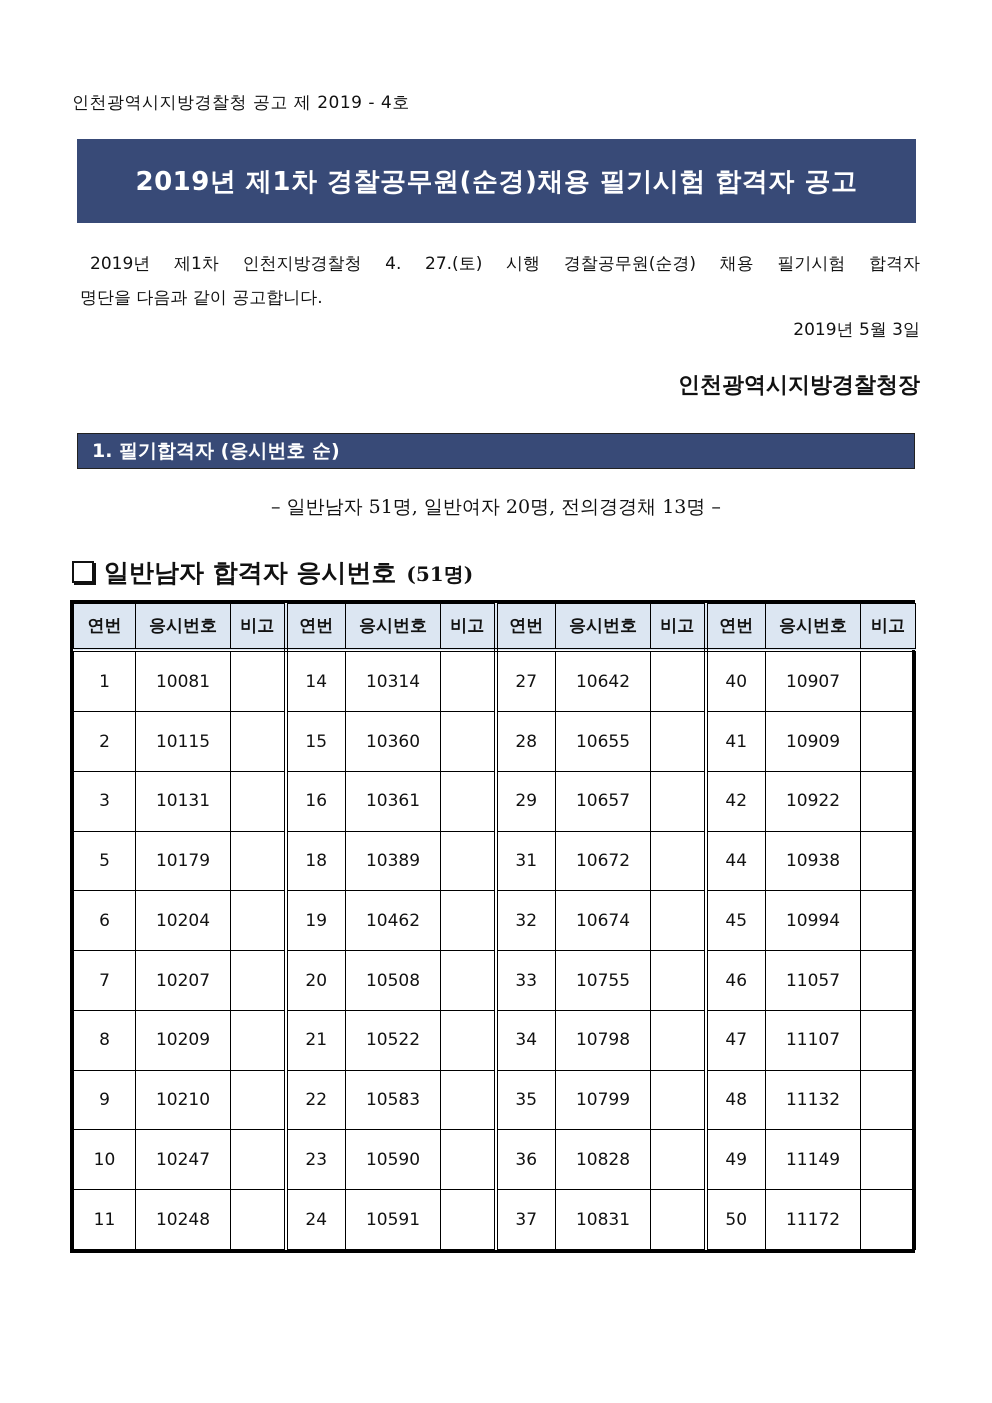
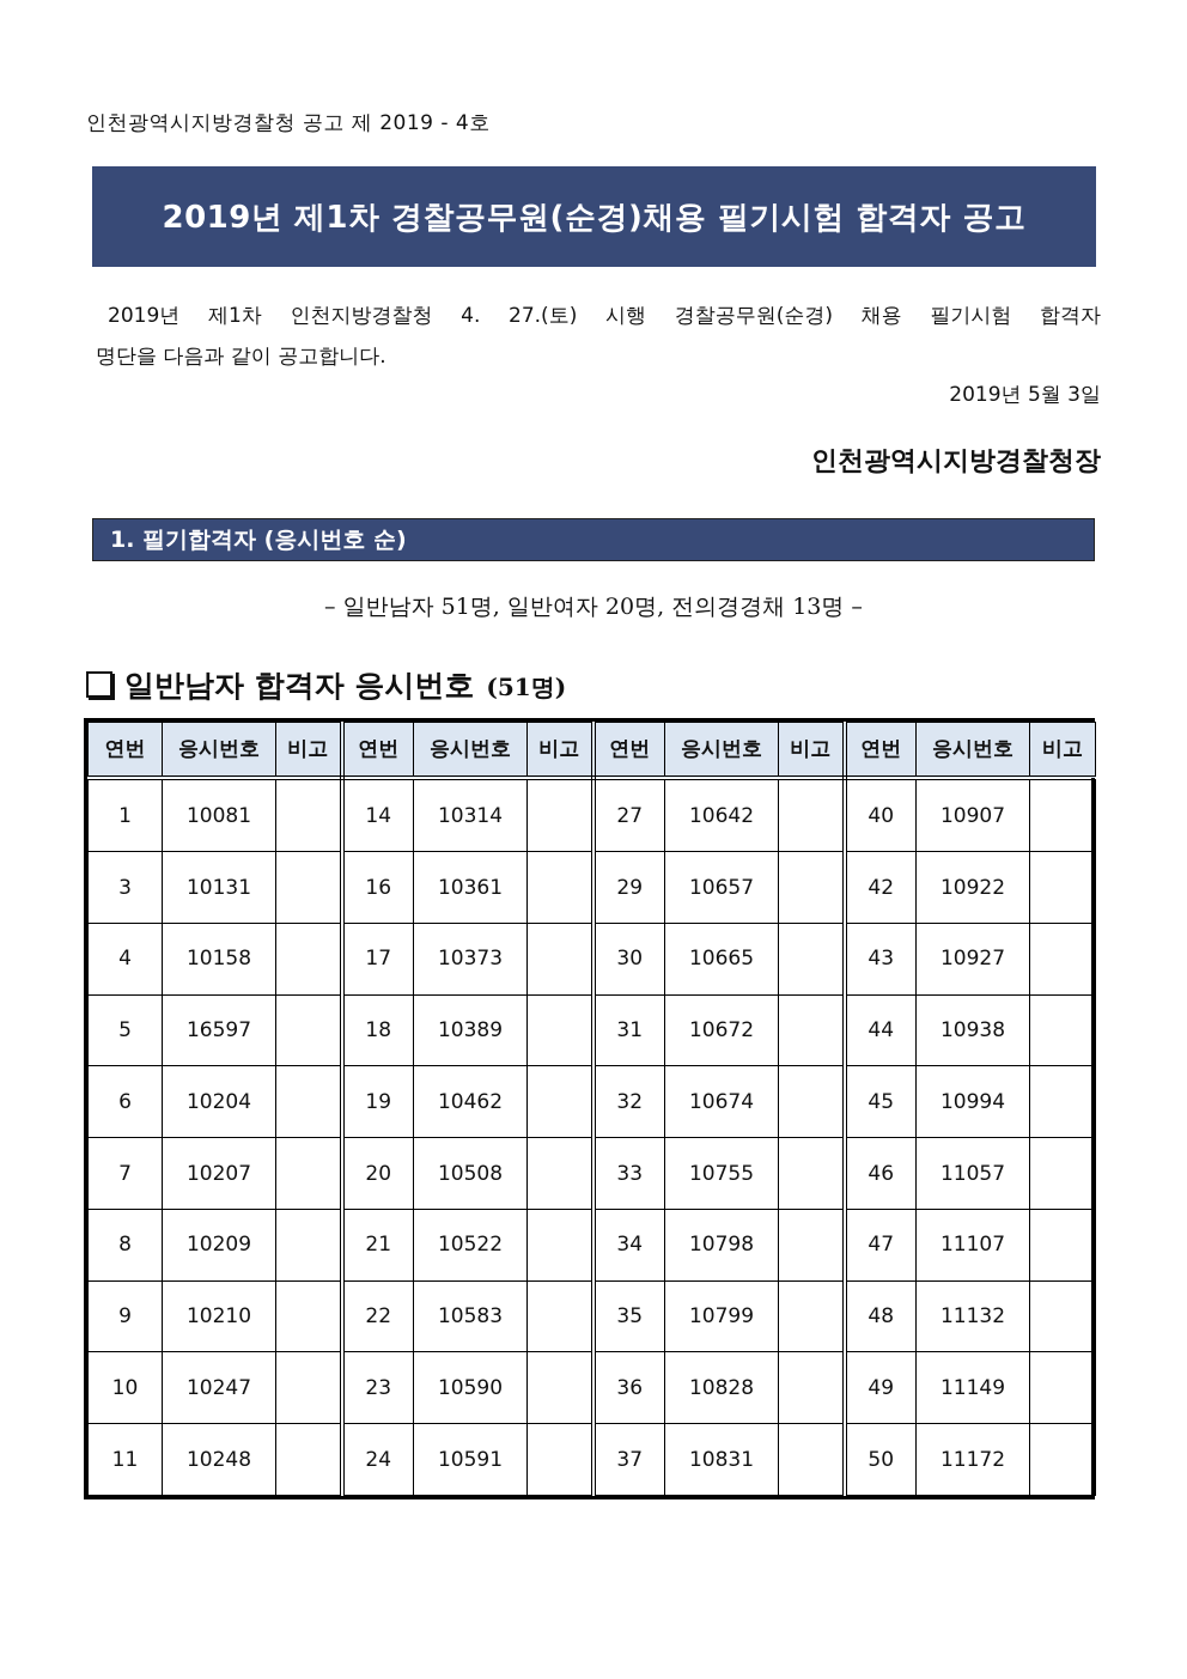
  인천광역시지방경찰청 공고 제 2019 - 4호
  2019년 제1차 경찰공무원(순경)채용 필기시험 합격자 공고
  2019년 제1차 인천지방경찰청 4. 27.(토) 시행 경찰공무원(순경) 채용 필기시험 합격자
  명단을 다음과 같이 공고합니다.
  2019년 5월 3일
  인천광역시지방경찰청장
  1. 필기합격자 (응시번호 순)
  – 일반남자 51명, 일반여자 20명, 전의경경채 13명 –
  일반남자 합격자 응시번호
  (51명)
  연번	응시번호	비고	연번	응시번호	비고	연번	응시번호	비고	연번	응시번호	비고
  1	10081		14	10314		27	10642		40	10907
- 2	10115		15	10360		28	10655		41	10909
  3	10131		16	10361		29	10657		42	10922
+ 4	10158		17	10373		30	10665		43	10927
- 5	10179		18	10389		31	10672		44	10938
+ 5	16597		18	10389		31	10672		44	10938
  6	10204		19	10462		32	10674		45	10994
  7	10207		20	10508		33	10755		46	11057
  8	10209		21	10522		34	10798		47	11107
  9	10210		22	10583		35	10799		48	11132
  10	10247		23	10590		36	10828		49	11149
  11	10248		24	10591		37	10831		50	11172
